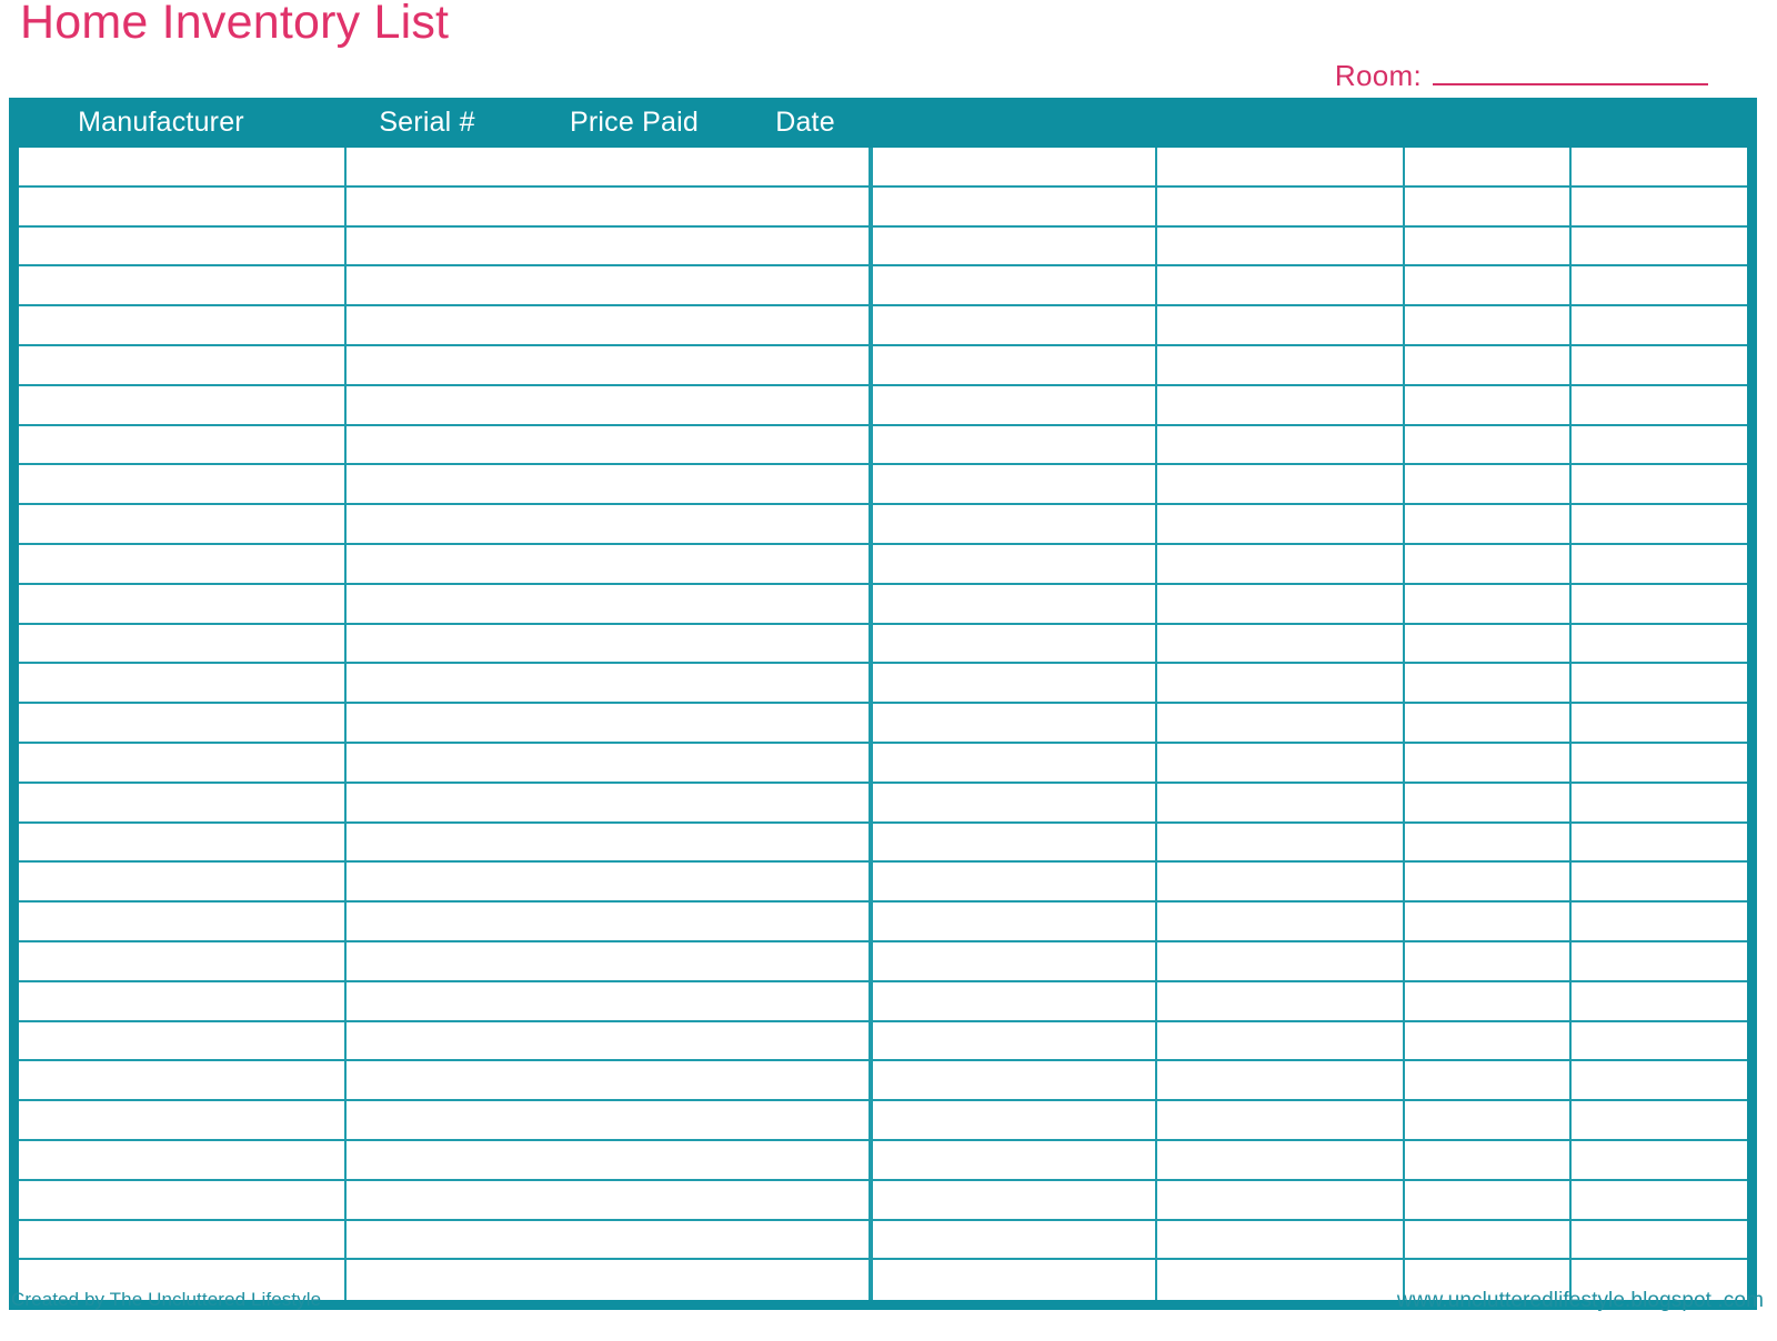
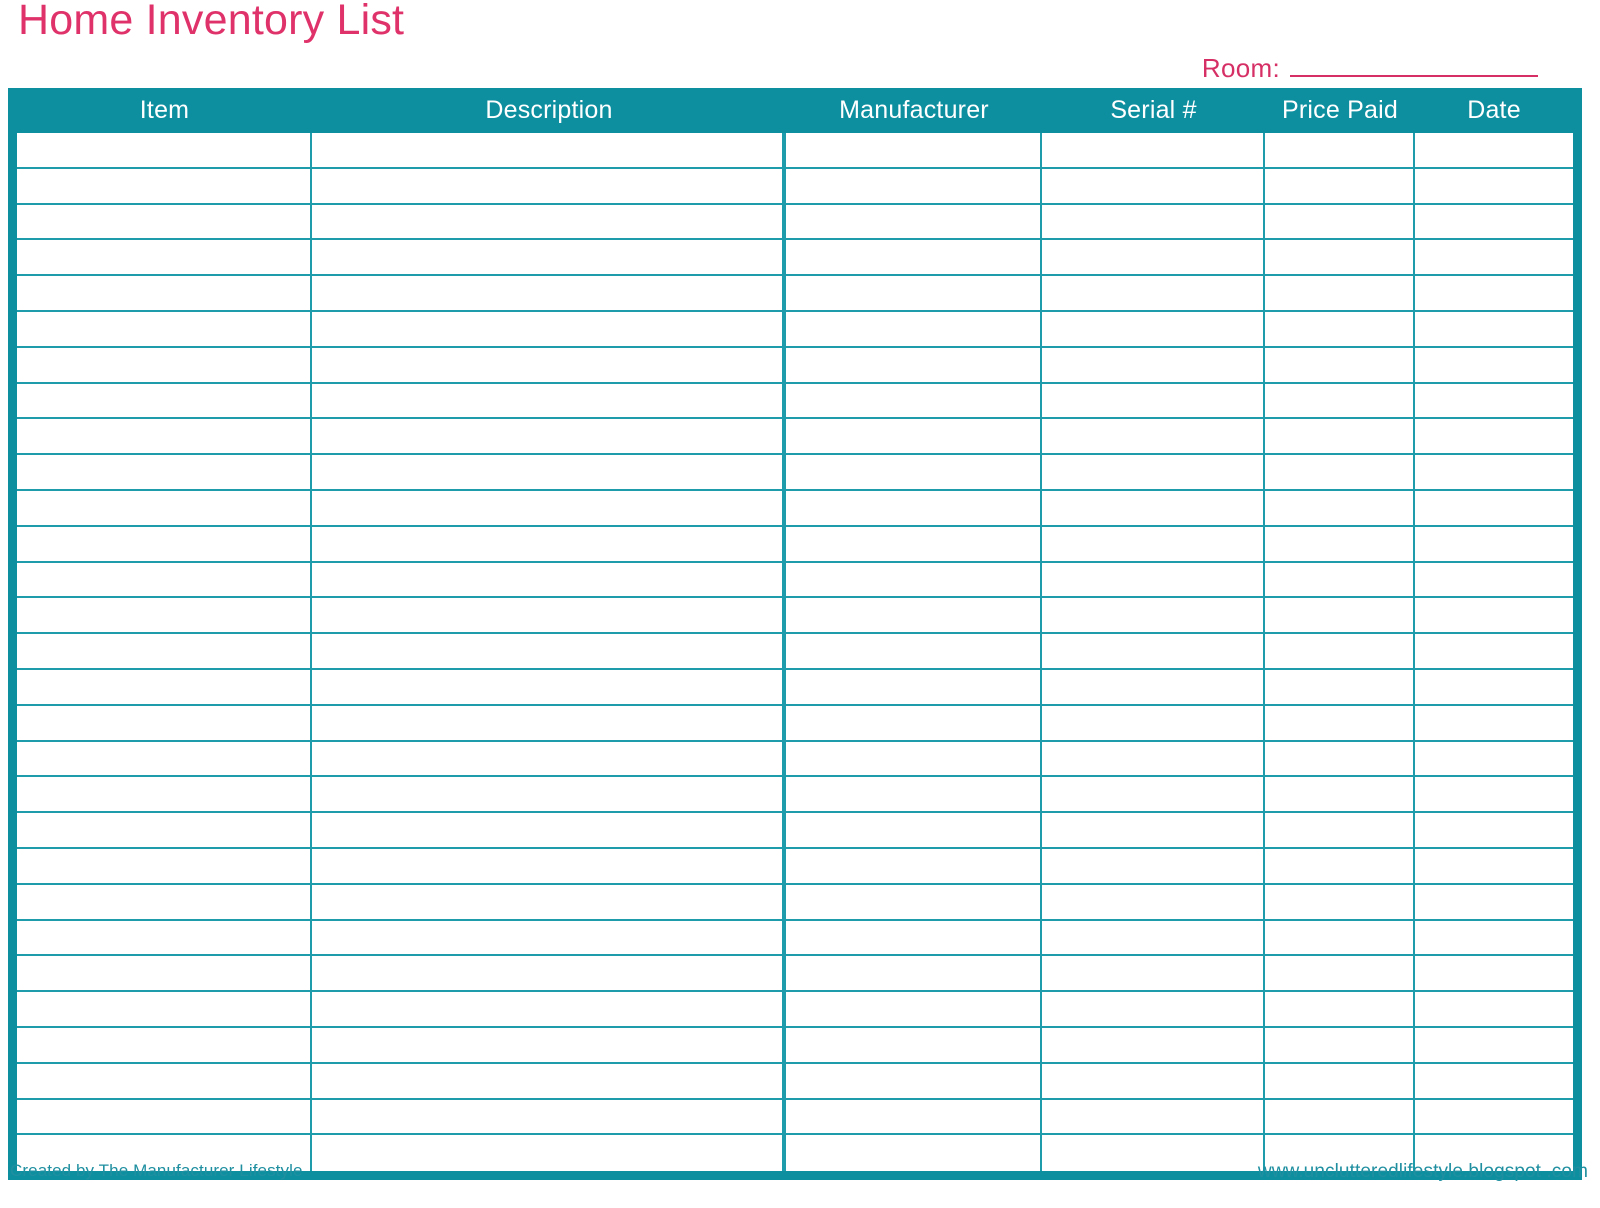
  Home Inventory List
  Room:
+ Item
+ Description
  Manufacturer
  Serial #
  Price Paid
  Date
- Created by The Uncluttered Lifestyle
+ Created by The Manufacturer Lifestyle
  www.unclutteredlifestyle.blogspot .com
